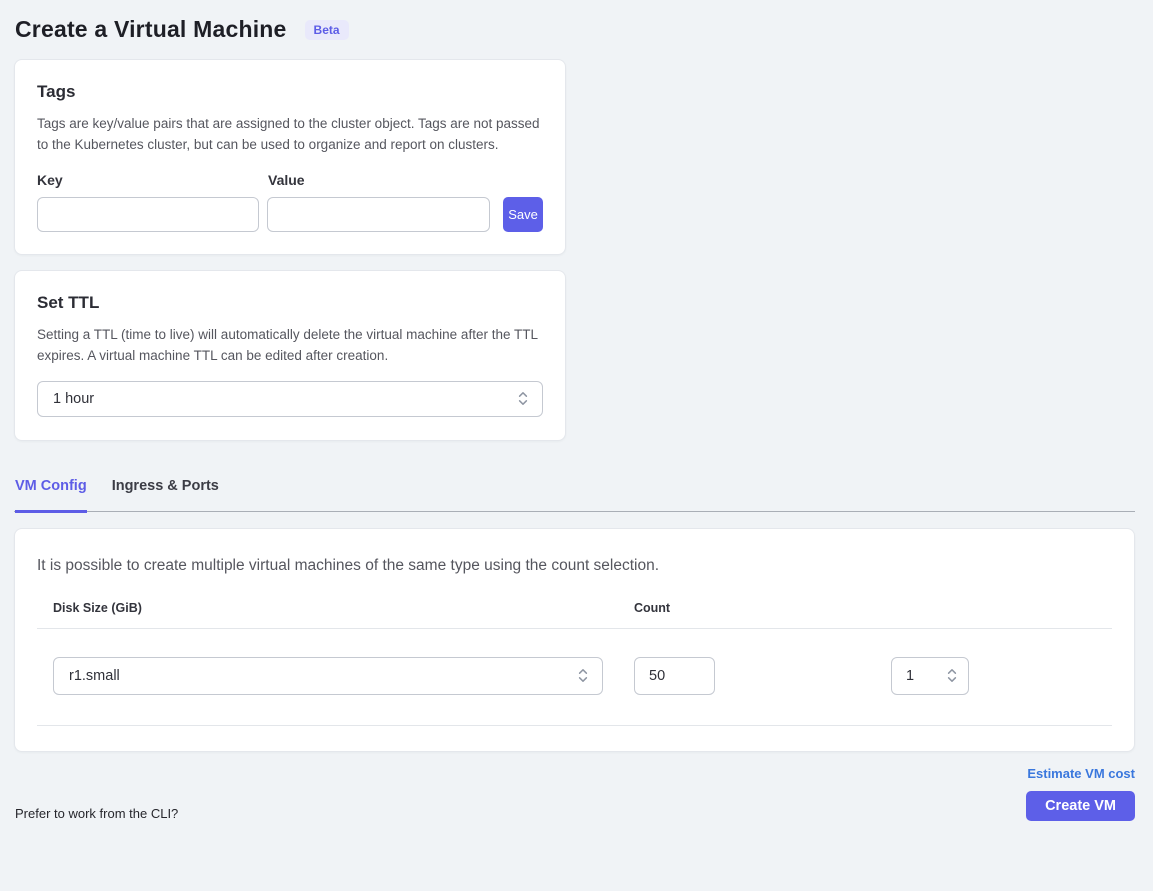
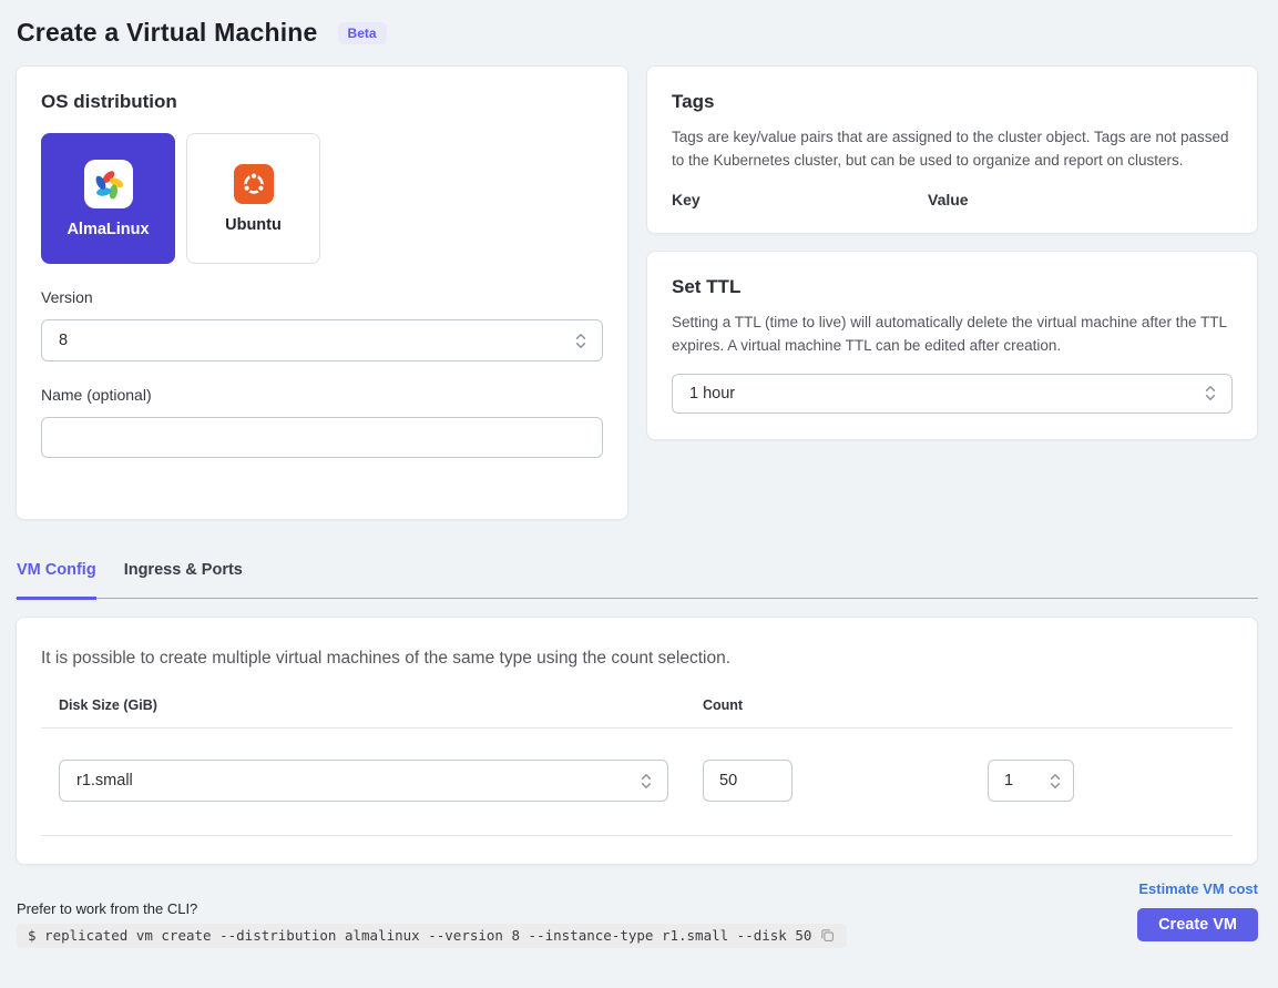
  Create a Virtual Machine
  Beta
+ OS distribution
+ AlmaLinux
+ Ubuntu
+ Version
+ 8
+ Name (optional)
  Tags
  Tags are key/value pairs that are assigned to the cluster object. Tags are not passed to the Kubernetes cluster, but can be used to organize and report on clusters.
  Key
  Value
- Save
  Set TTL
  Setting a TTL (time to live) will automatically delete the virtual machine after the TTL expires. A virtual machine TTL can be edited after creation.
  1 hour
  VM Config
  Ingress & Ports
  It is possible to create multiple virtual machines of the same type using the count selection.
  Disk Size (GiB)
  Count
  r1.small
  50
  1
  Prefer to work from the CLI?
+ $ replicated vm create --distribution almalinux --version 8 --instance-type r1.small --disk 50
  Estimate VM cost
  Create VM
